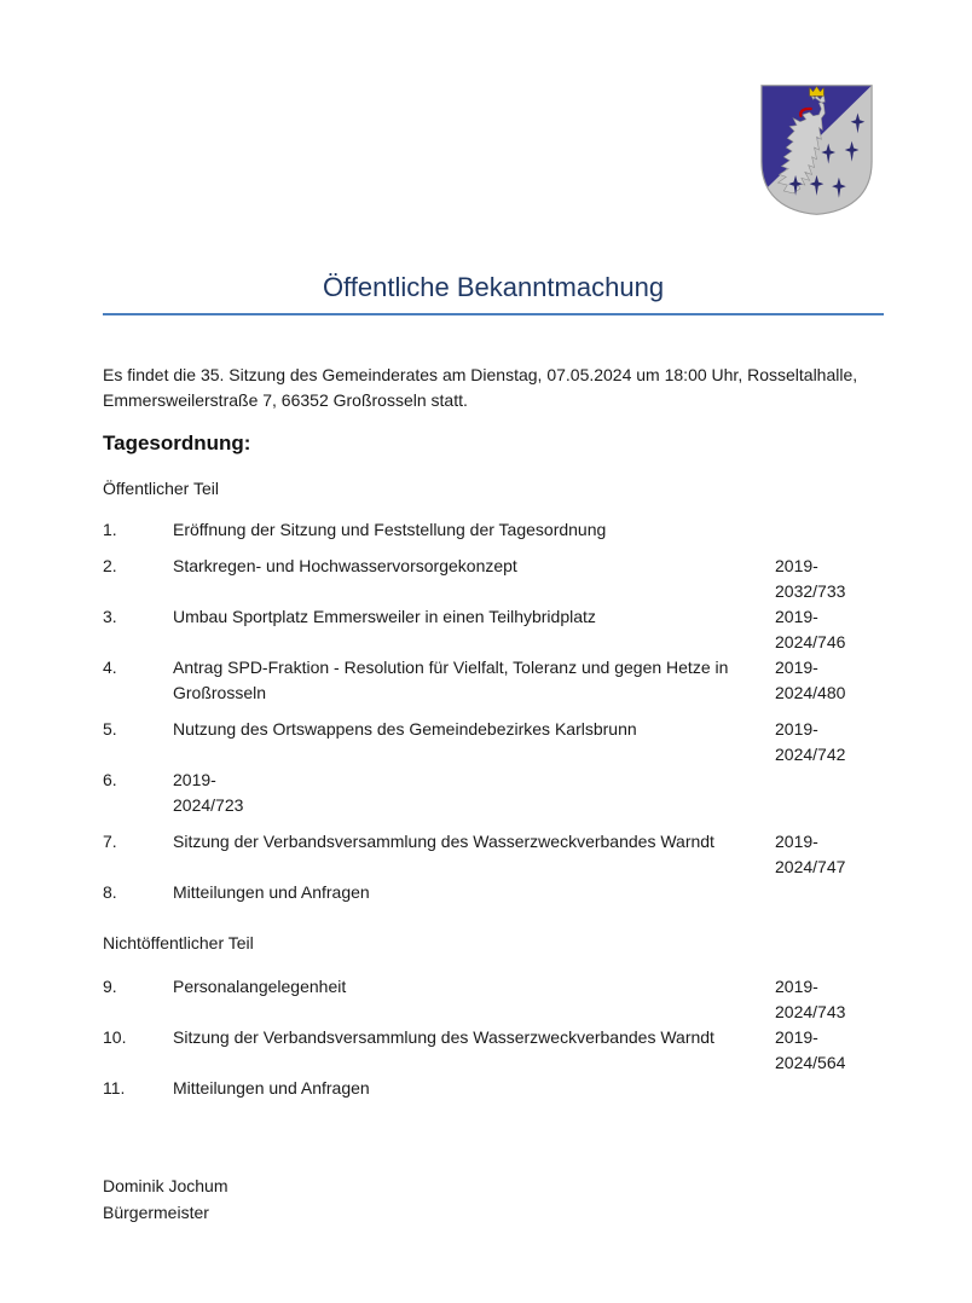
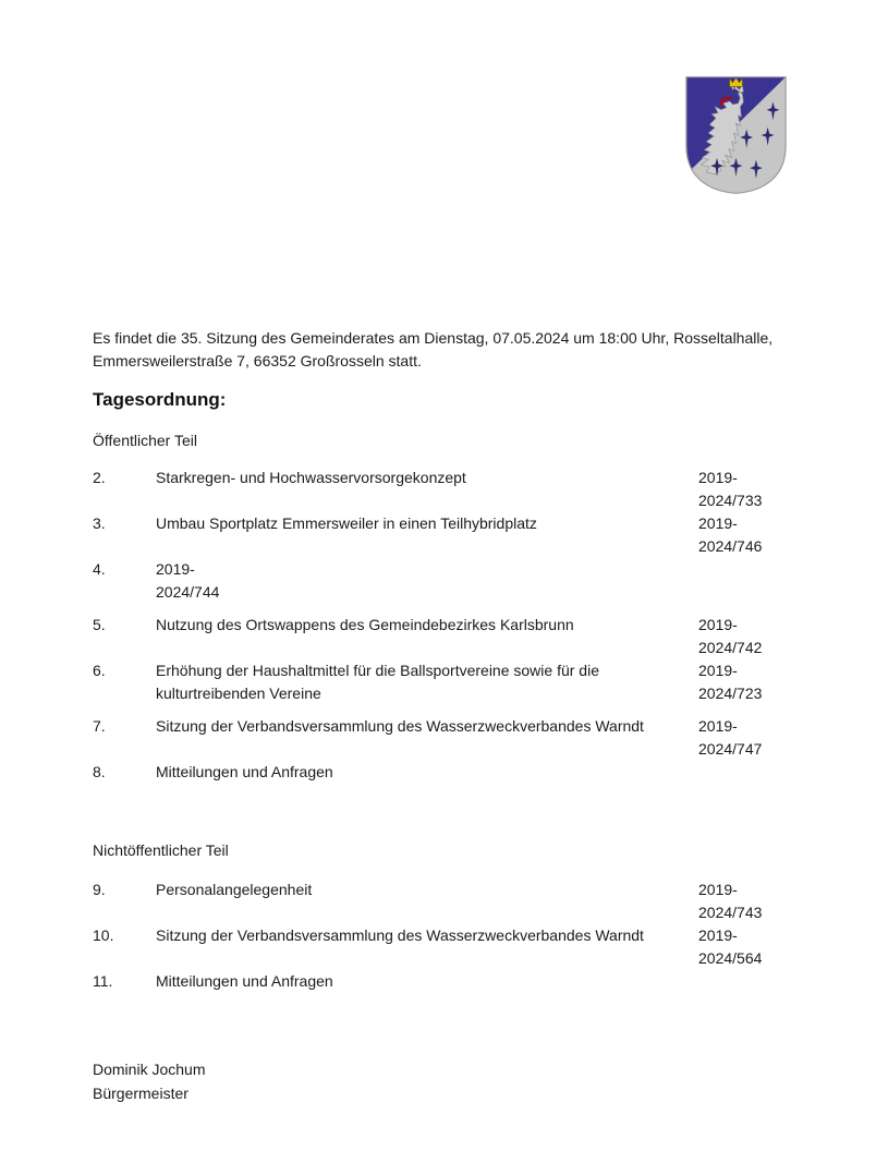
- Öffentliche Bekanntmachung
  Es findet die 35. Sitzung des Gemeinderates am Dienstag, 07.05.2024 um 18:00 Uhr, Rosseltalhalle, Emmersweilerstraße 7, 66352 Großrosseln statt.
  Tagesordnung:
  Öffentlicher Teil
- 1.
- Eröffnung der Sitzung und Feststellung der Tagesordnung
  2.
  Starkregen- und Hochwasservorsorgekonzept
  2019-
- 2032/733
+ 2024/733
  3.
  Umbau Sportplatz Emmersweiler in einen Teilhybridplatz
  2019-
  2024/746
  4.
- Antrag SPD-Fraktion - Resolution für Vielfalt, Toleranz und gegen Hetze in Großrosseln
  2019-
- 2024/480
+ 2024/744
  5.
  Nutzung des Ortswappens des Gemeindebezirkes Karlsbrunn
  2019-
  2024/742
  6.
+ Erhöhung der Haushaltmittel für die Ballsportvereine sowie für die kulturtreibenden Vereine
  2019-
  2024/723
  7.
  Sitzung der Verbandsversammlung des Wasserzweckverbandes Warndt
  2019-
  2024/747
  8.
  Mitteilungen und Anfragen
  Nichtöffentlicher Teil
  9.
  Personalangelegenheit
  2019-
  2024/743
  10.
  Sitzung der Verbandsversammlung des Wasserzweckverbandes Warndt
  2019-
  2024/564
  11.
  Mitteilungen und Anfragen
  Dominik Jochum
  Bürgermeister
